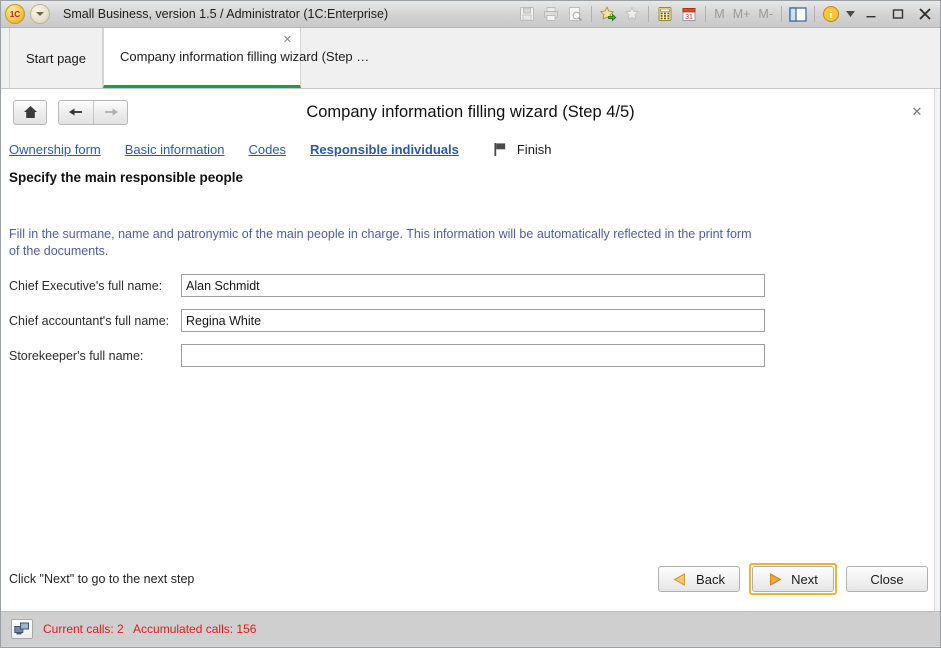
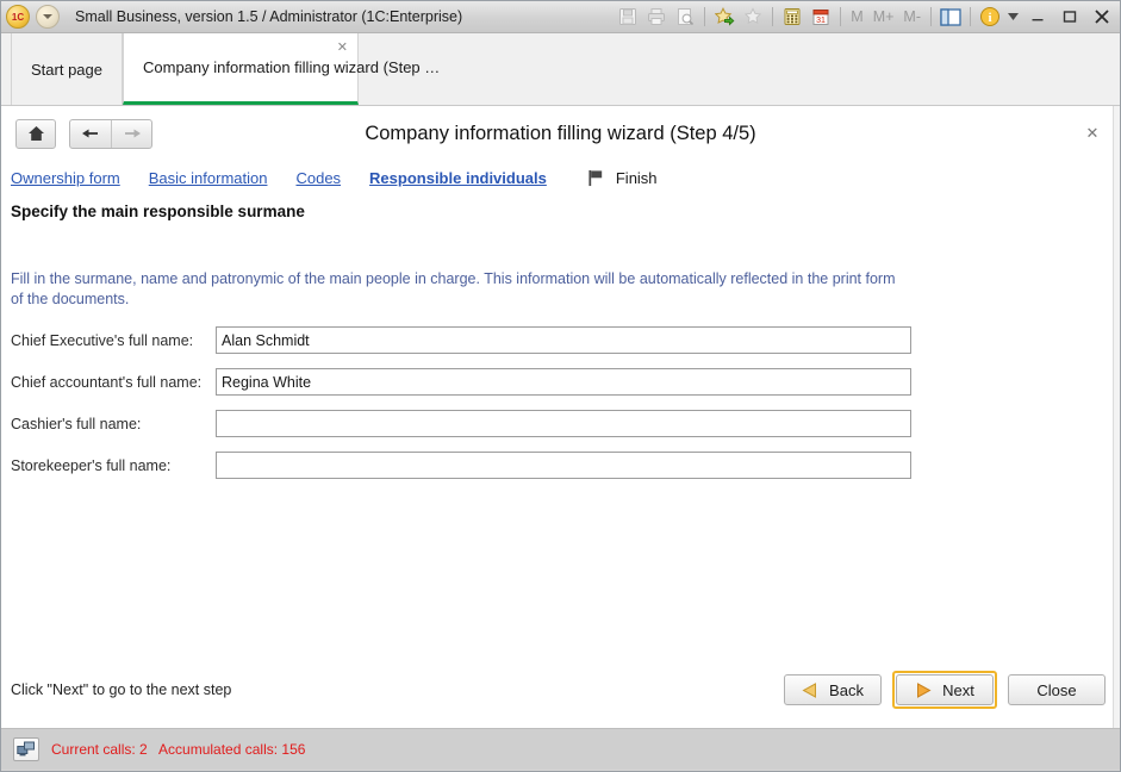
  1C
  Small Business, version 1.5 / Administrator (1C:Enterprise)
  M
  M+
  M-
  i
  Start page
  Company information filling wizard (Step …
  ✕
  Company information filling wizard (Step 4/5)
  ✕
  Ownership form
  Basic information
  Codes
  Responsible individuals
  Finish
- Specify the main responsible people
+ Specify the main responsible surmane
  Fill in the surmane, name and patronymic of the main people in charge. This information will be automatically reflected in the print form of the documents.
  Chief Executive's full name:
  Alan Schmidt
  Chief accountant's full name:
  Regina White
+ Cashier's full name:
  Storekeeper's full name:
  Click "Next" to go to the next step
  Back
  Next
  Close
  Current calls: 2 Accumulated calls: 156
